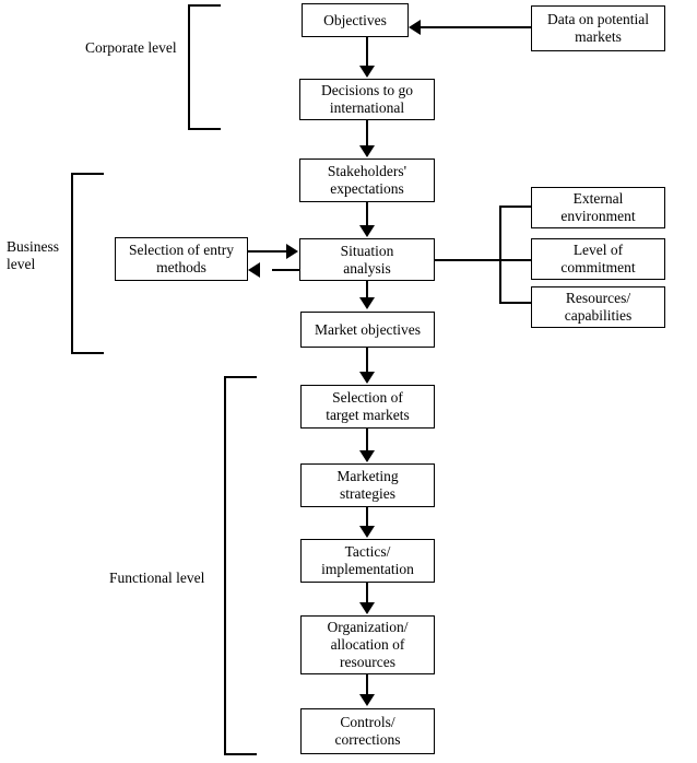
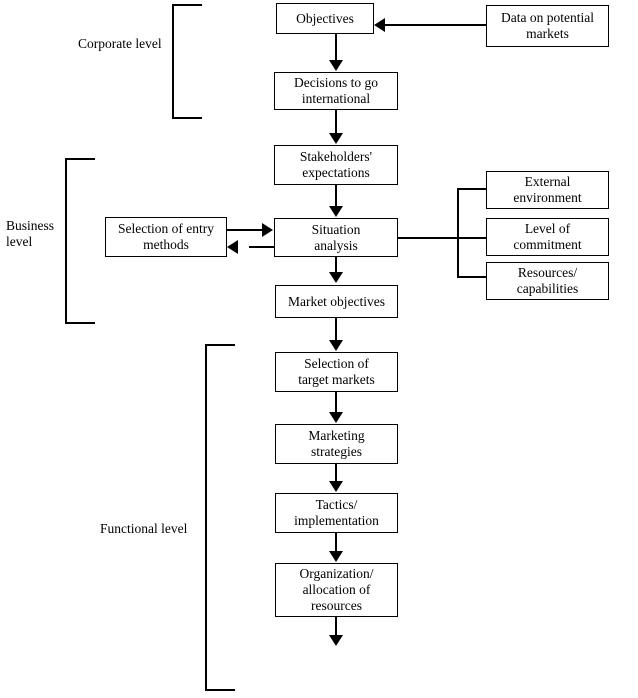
  Corporate level
  Business
  level
  Functional level
  Objectives
  Data on potential
  markets
  Decisions to go
  international
  Stakeholders'
  expectations
  Situation
  analysis
  Selection of entry
  methods
  External
  environment
  Level of
  commitment
  Resources/
  capabilities
  Market objectives
  Selection of
  target markets
  Marketing
  strategies
  Tactics/
  implementation
  Organization/
  allocation of
  resources
- Controls/
- corrections
